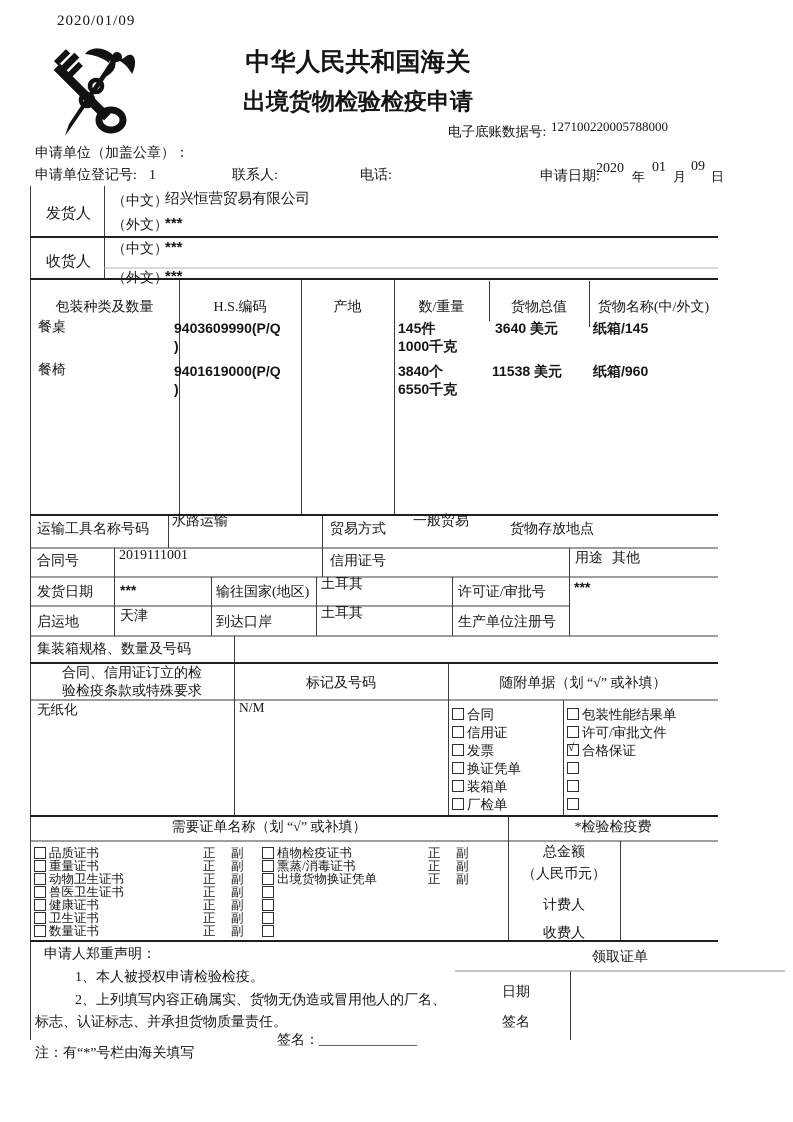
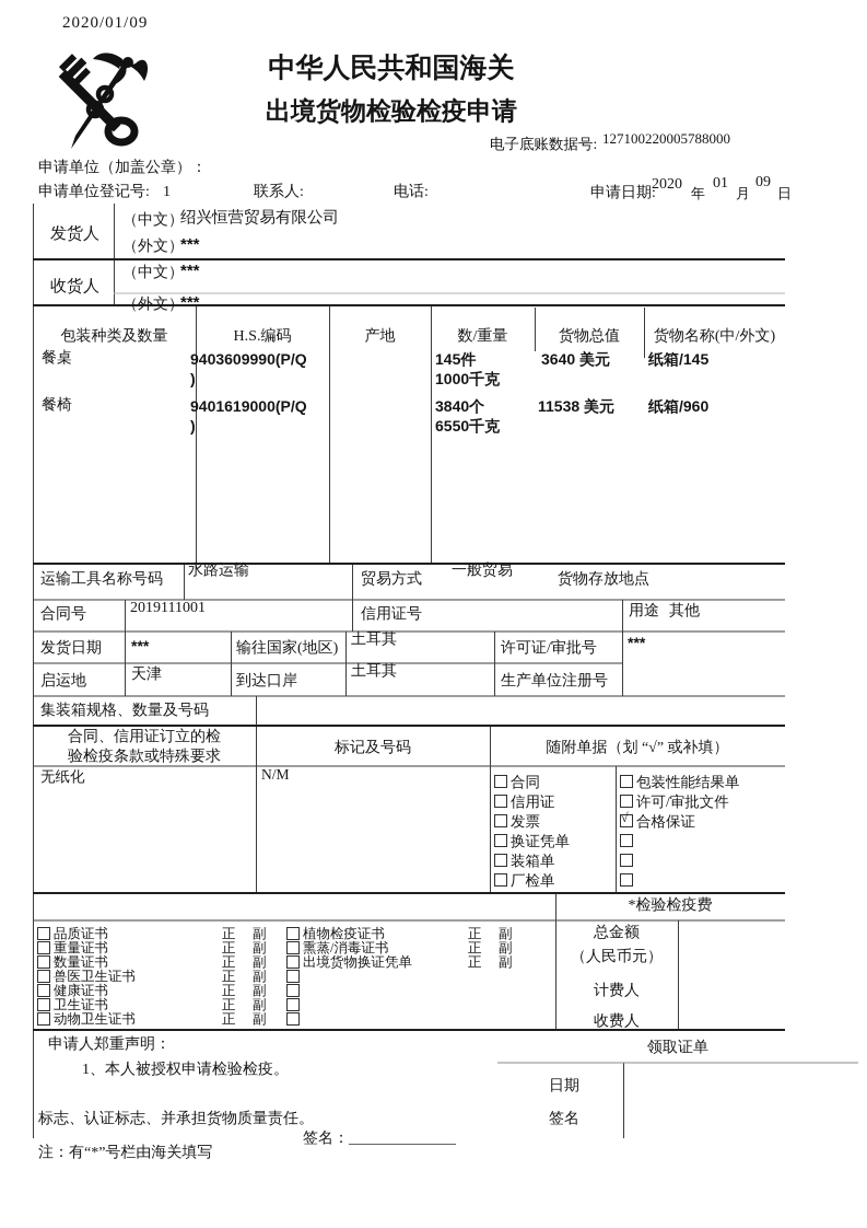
  2020/01/09
  中华人民共和国海关
  出境货物检验检疫申请
  电子底账数据号:
  127100220005788000
  申请单位（加盖公章）：
  申请单位登记号:
  1
  联系人:
  电话:
  申请日期:
  2020
  年
  01
  月
  09
  日
  发货人
  （中文）
  绍兴恒营贸易有限公司
  （外文）
  ***
  收货人
  （中文）
  ***
  （外文）
  ***
  包装种类及数量
  H.S.编码
  产地
  数/重量
  货物总值
  货物名称(中/外文)
  餐桌
  9403609990(P/Q
  )
  145件
  1000千克
  3640 美元
  纸箱/145
  餐椅
  9401619000(P/Q
  )
  3840个
  6550千克
  11538 美元
  纸箱/960
  运输工具名称号码
  水路运输
  贸易方式
  一般贸易
  货物存放地点
  合同号
  2019111001
  信用证号
  用途
  其他
  发货日期
  ***
  输往国家(地区)
  土耳其
  许可证/审批号
  ***
  启运地
  天津
  到达口岸
  土耳其
  生产单位注册号
  集装箱规格、数量及号码
  合同、信用证订立的检
  验检疫条款或特殊要求
  标记及号码
  随附单据（划 “√” 或补填）
  无纸化
  N/M
  合同
  信用证
  发票
  换证凭单
  装箱单
  厂检单
  包装性能结果单
  许可/审批文件
  √
  合格保证
- 需要证单名称（划 “√” 或补填）
  *检验检疫费
  品质证书
  正
  副
  重量证书
  正
  副
- 动物卫生证书
+ 数量证书
  正
  副
  兽医卫生证书
  正
  副
  健康证书
  正
  副
  卫生证书
  正
  副
- 数量证书
+ 动物卫生证书
  正
  副
  植物检疫证书
  正
  副
  熏蒸/消毒证书
  正
  副
  出境货物换证凭单
  正
  副
  总金额
  （人民币元）
  计费人
  收费人
  申请人郑重声明：
  1、本人被授权申请检验检疫。
- 2、上列填写内容正确属实、货物无伪造或冒用他人的厂名、
  标志、认证标志、并承担货物质量责任。
  签名：______________
  领取证单
  日期
  签名
  注：有“*”号栏由海关填写
